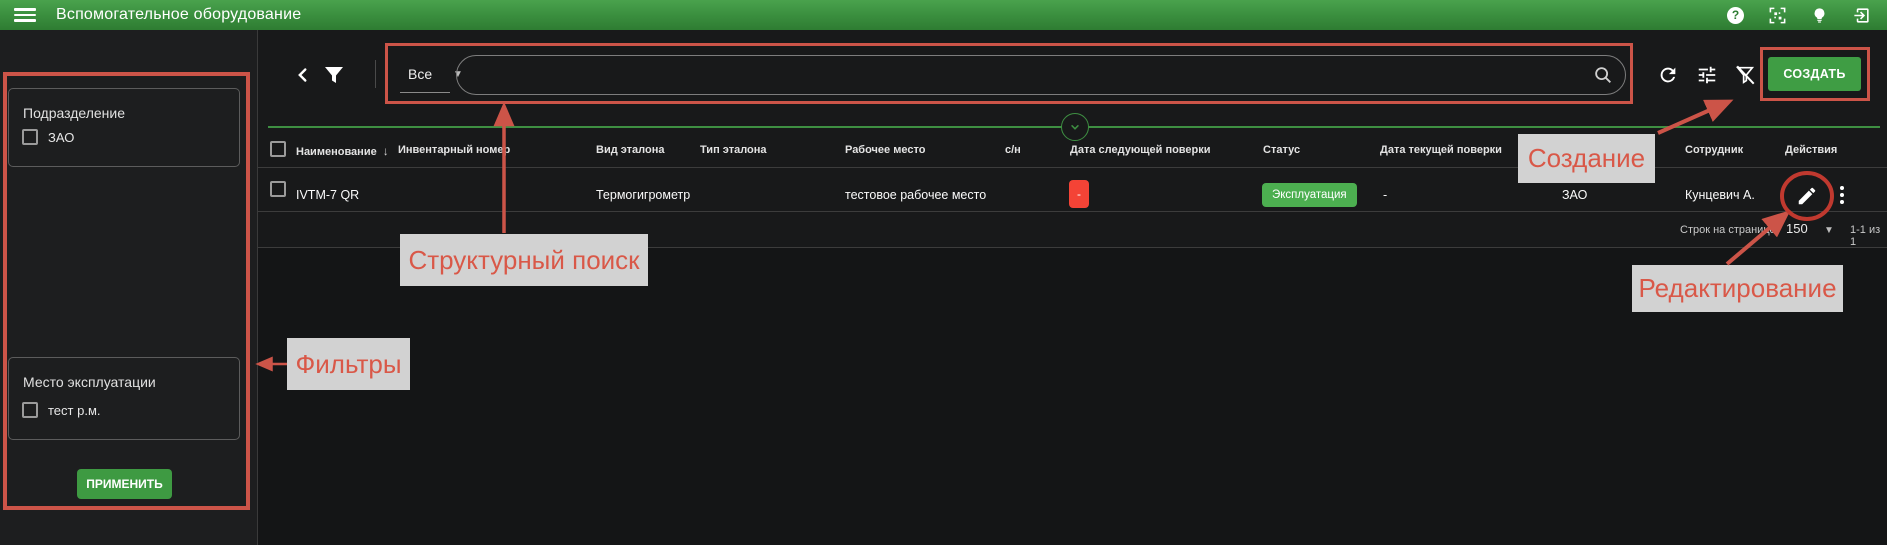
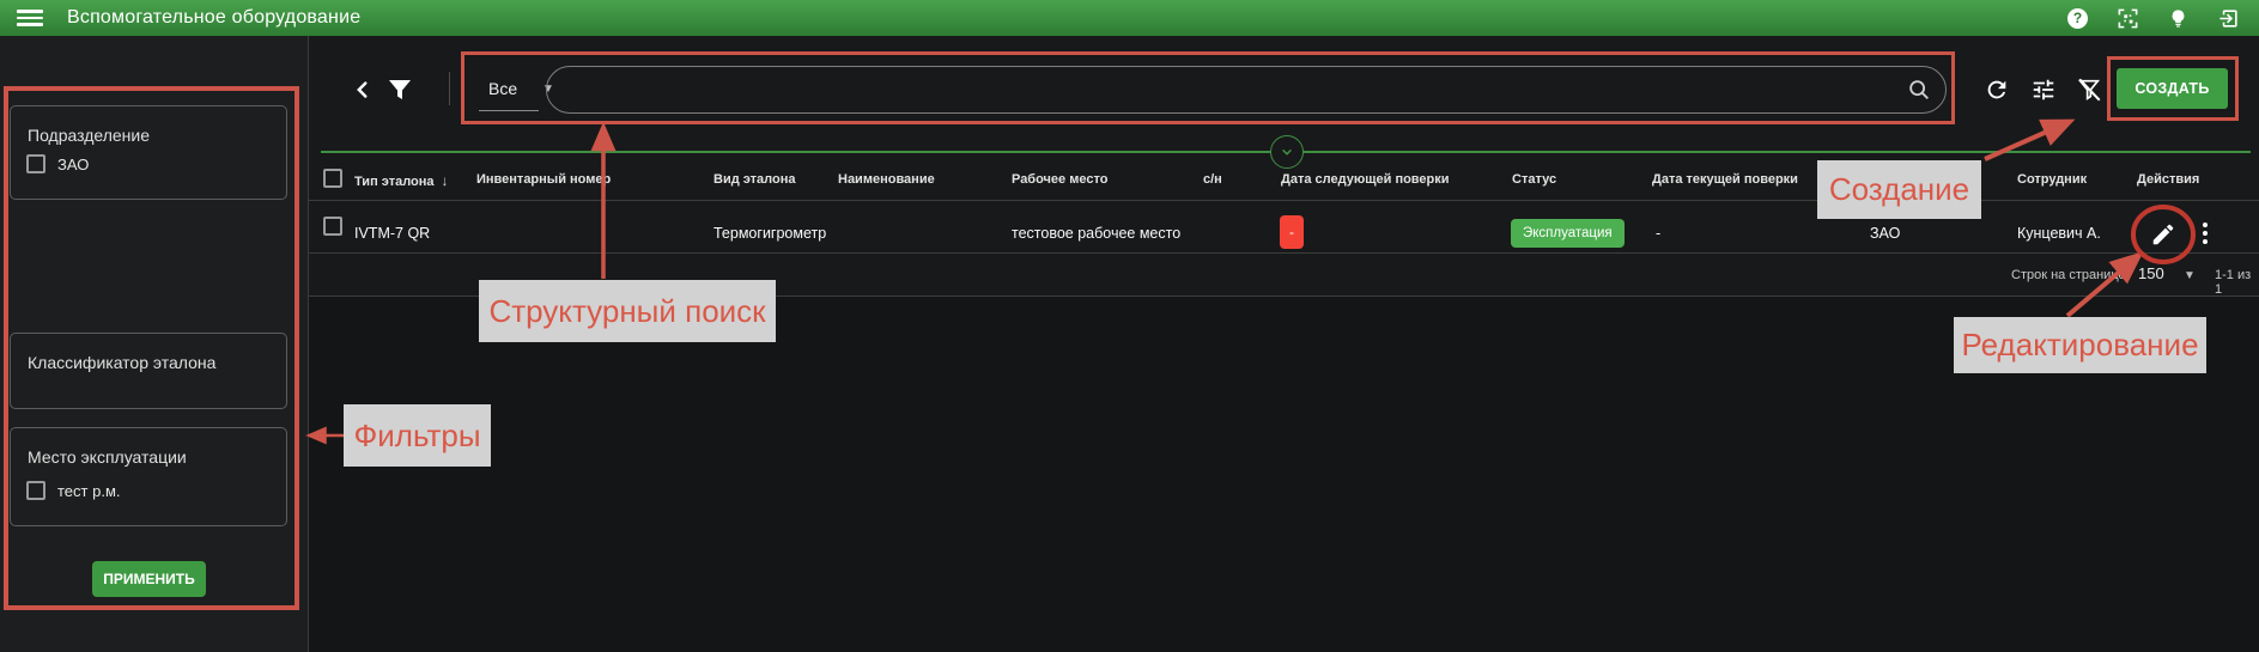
  Вспомогательное оборудование
  ?
  Подразделение
  ЗАО
+ Классификатор эталона
  Место эксплуатации
  тест р.м.
  ПРИМЕНИТЬ
  Все
  ▼
  СОЗДАТЬ
- Наименование ↓
+ Тип эталона ↓
  Инвентарный номер
  Вид эталона
- Тип эталона
+ Наименование
  Рабочее место
  с/н
  Дата следующей поверки
  Статус
  Дата текущей поверки
  Сотрудник
  Действия
  IVTM-7 QR
  Термогигрометр
  тестовое рабочее место
  -
  Эксплуатация
  -
  ЗАО
  Кунцевич А.
  Строк на страние:
  150
  ▼
  1-1 из 1
  Фильтры
  Структурный поиск
  Создание
  Редактирование
